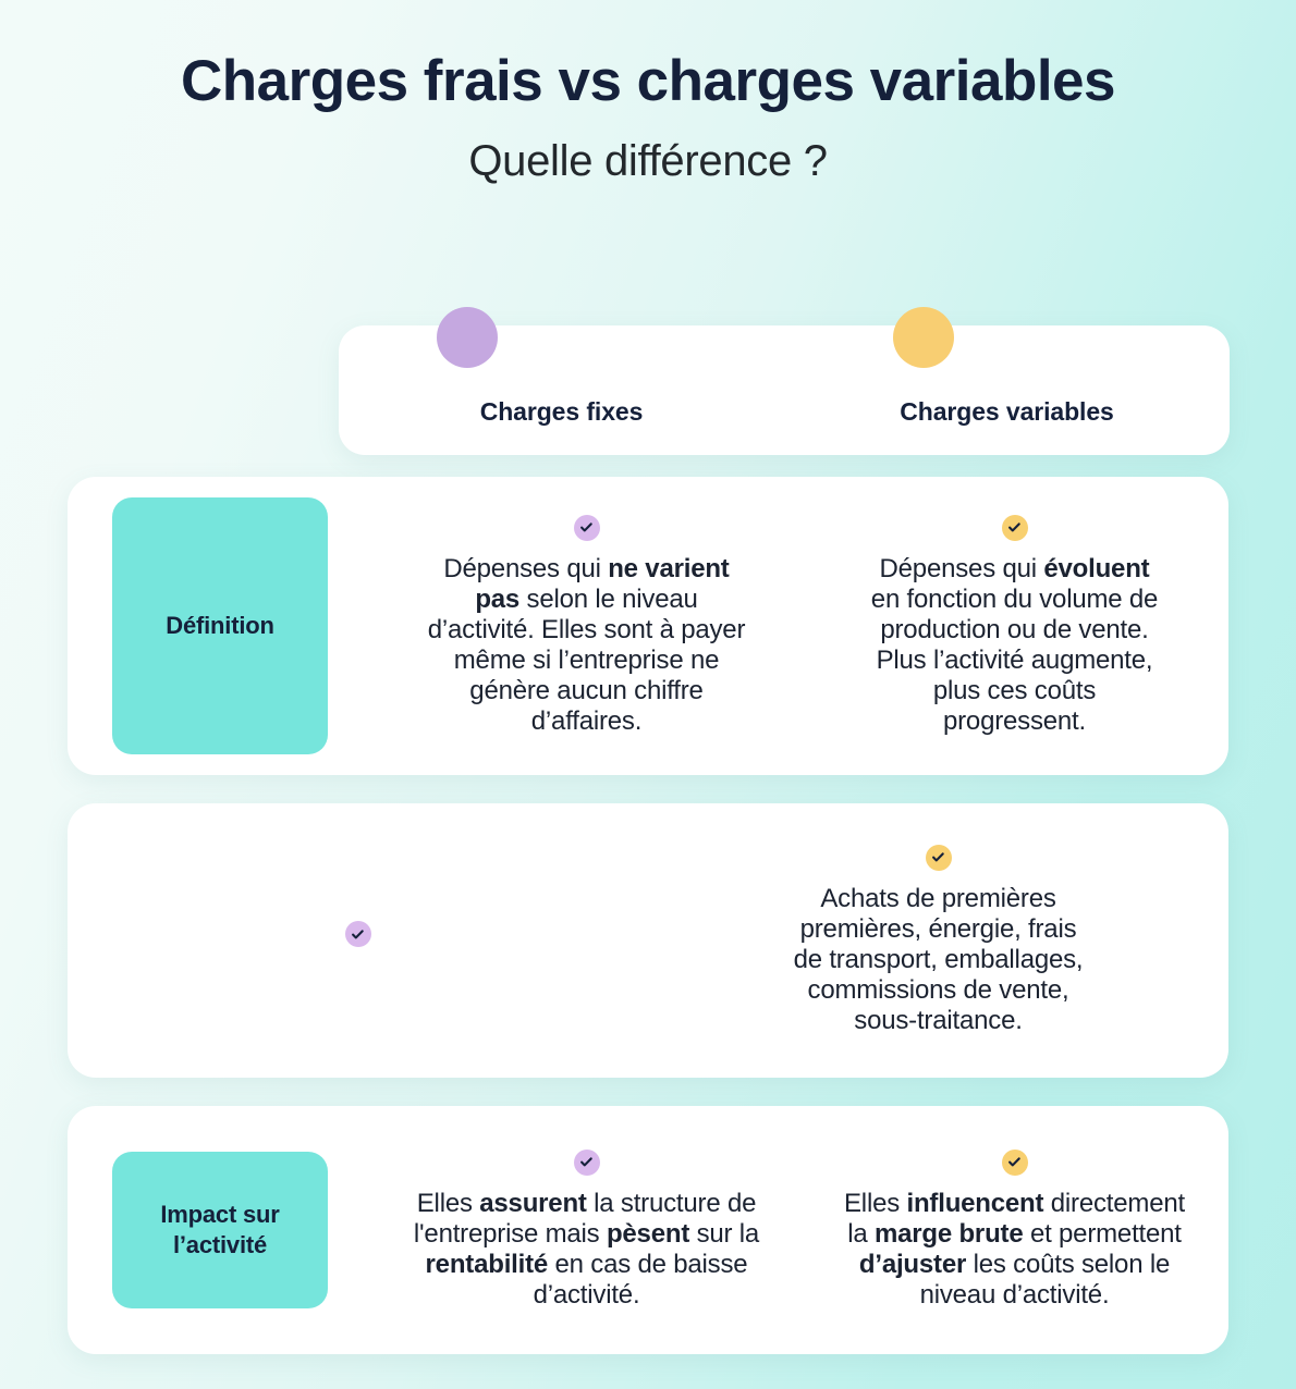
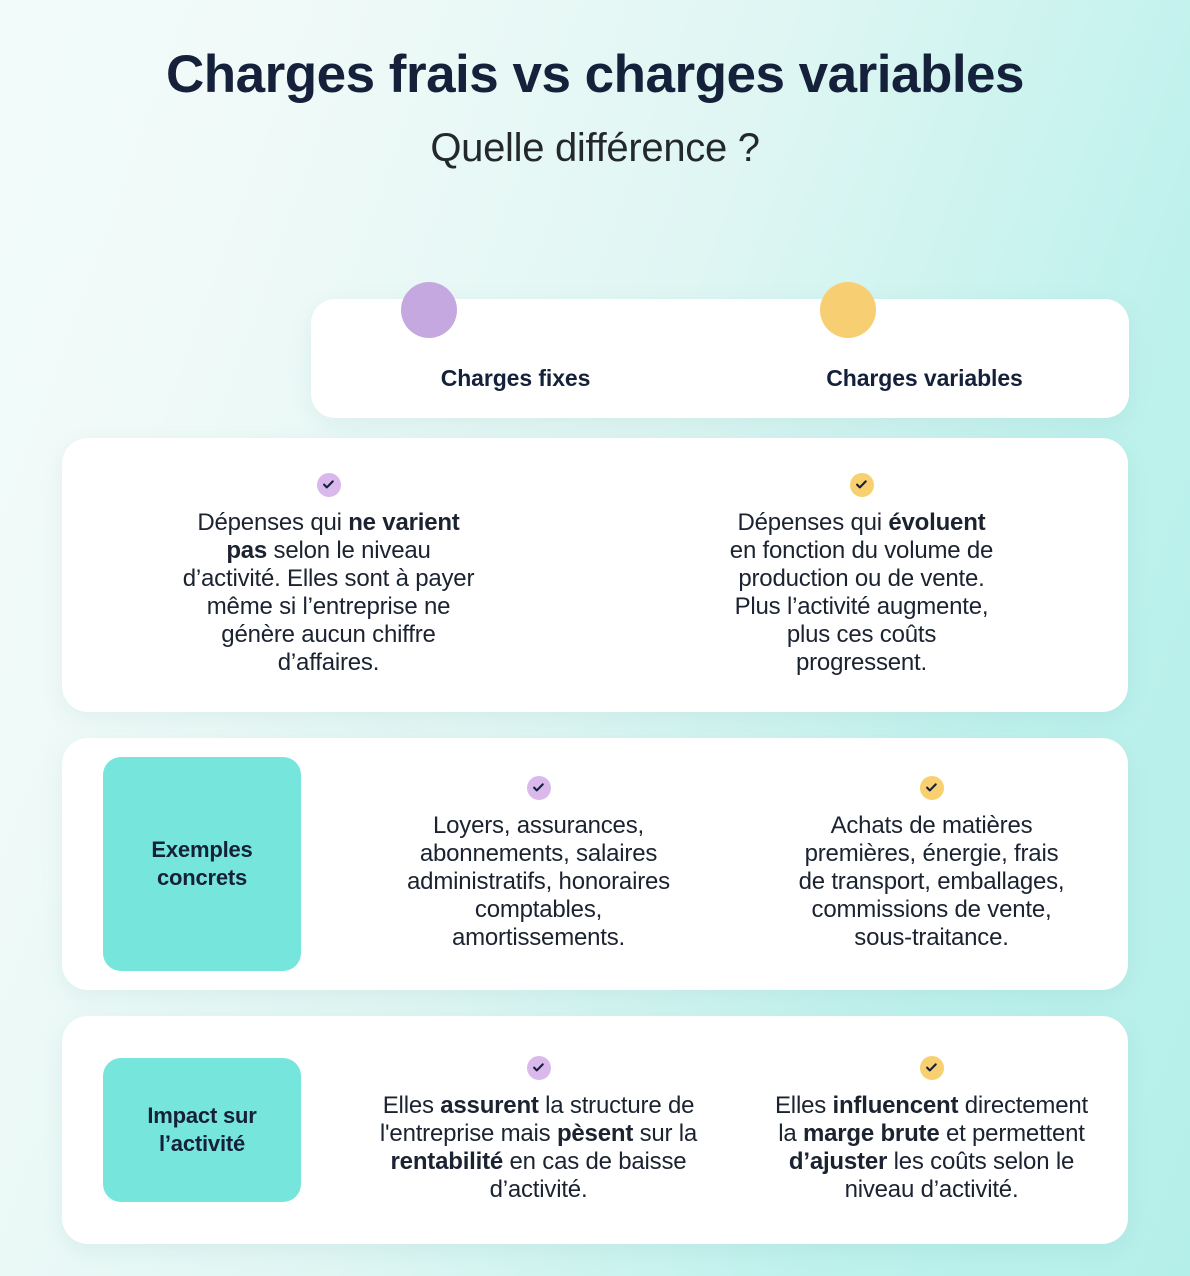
  Charges frais vs charges variables
  Quelle différence ?
  Charges fixes
  Charges variables
- Définition
  Dépenses qui ne varient pas selon le niveau d’activité. Elles sont à payer même si l’entreprise ne génère aucun chiffre d’affaires.
  Dépenses qui évoluent en fonction du volume de production ou de vente. Plus l’activité augmente, plus ces coûts progressent.
+ Exemples concrets
+ Loyers, assurances, abonnements, salaires administratifs, honoraires comptables, amortissements.
- Achats de premières premières, énergie, frais de transport, emballages, commissions de vente, sous-traitance.
+ Achats de matières premières, énergie, frais de transport, emballages, commissions de vente, sous-traitance.
  Impact sur l’activité
  Elles assurent la structure de l'entreprise mais pèsent sur la rentabilité en cas de baisse d’activité.
  Elles influencent directement la marge brute et permettent d’ajuster les coûts selon le niveau d’activité.
